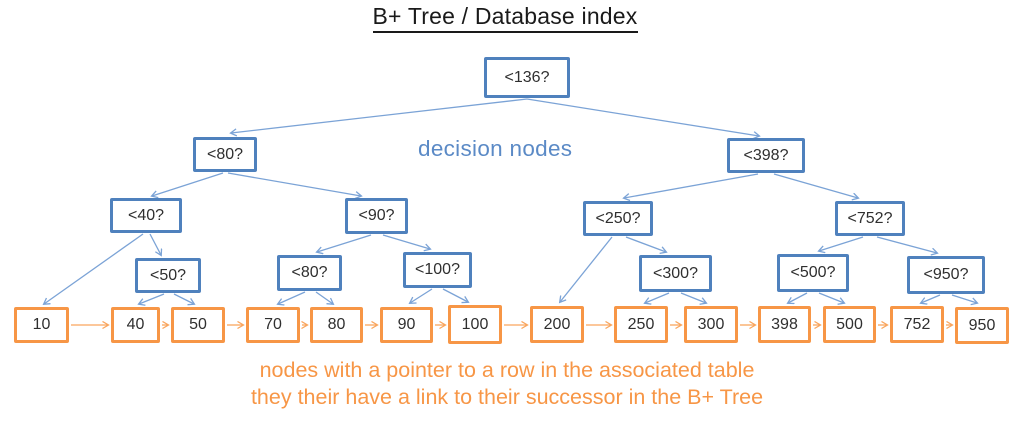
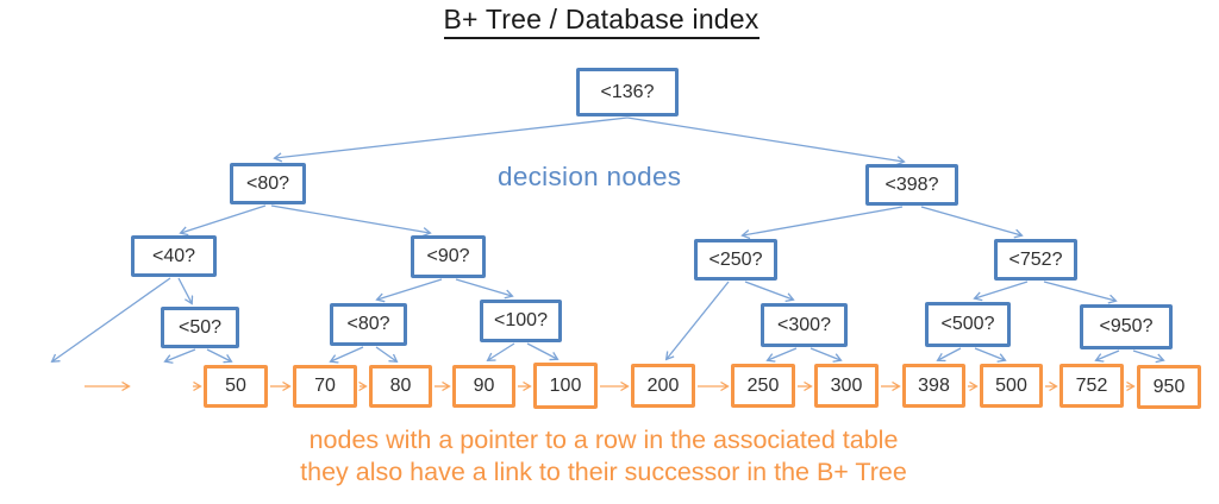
  B+ Tree / Database index
  decision nodes
  <136?
  <80?
  <398?
  <40?
  <90?
  <250?
  <752?
  <50?
  <80?
  <100?
  <300?
  <500?
  <950?
- 10
- 40
  50
  70
  80
  90
  100
  200
  250
  300
  398
  500
  752
  950
  nodes with a pointer to a row in the associated table
- they their have a link to their successor in the B+ Tree
+ they also have a link to their successor in the B+ Tree
